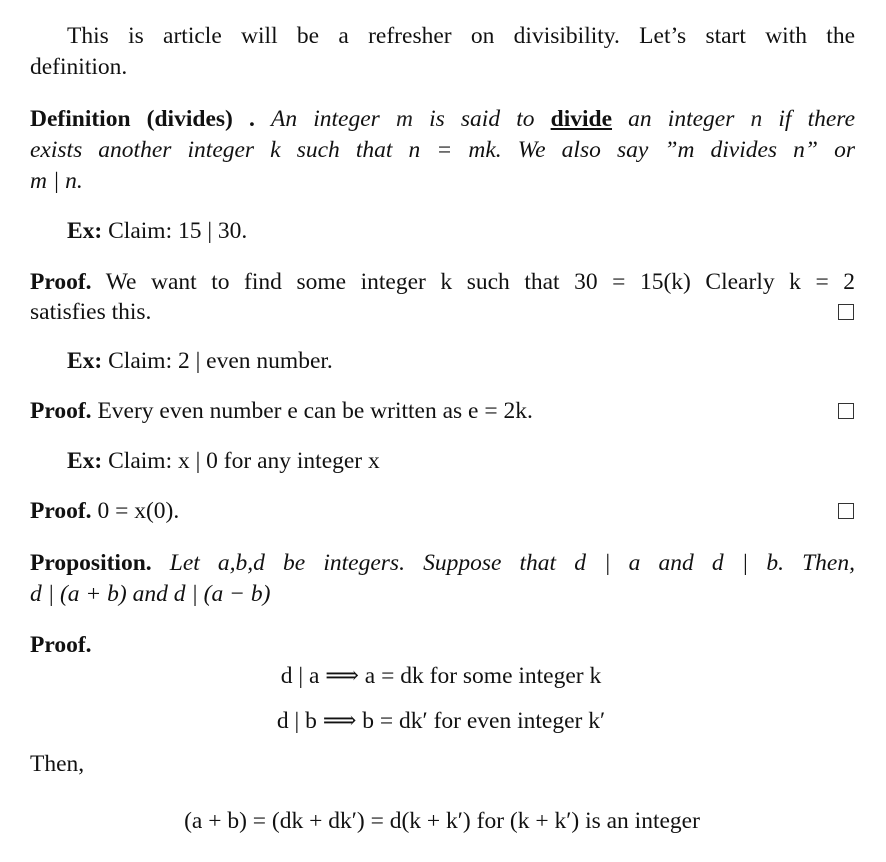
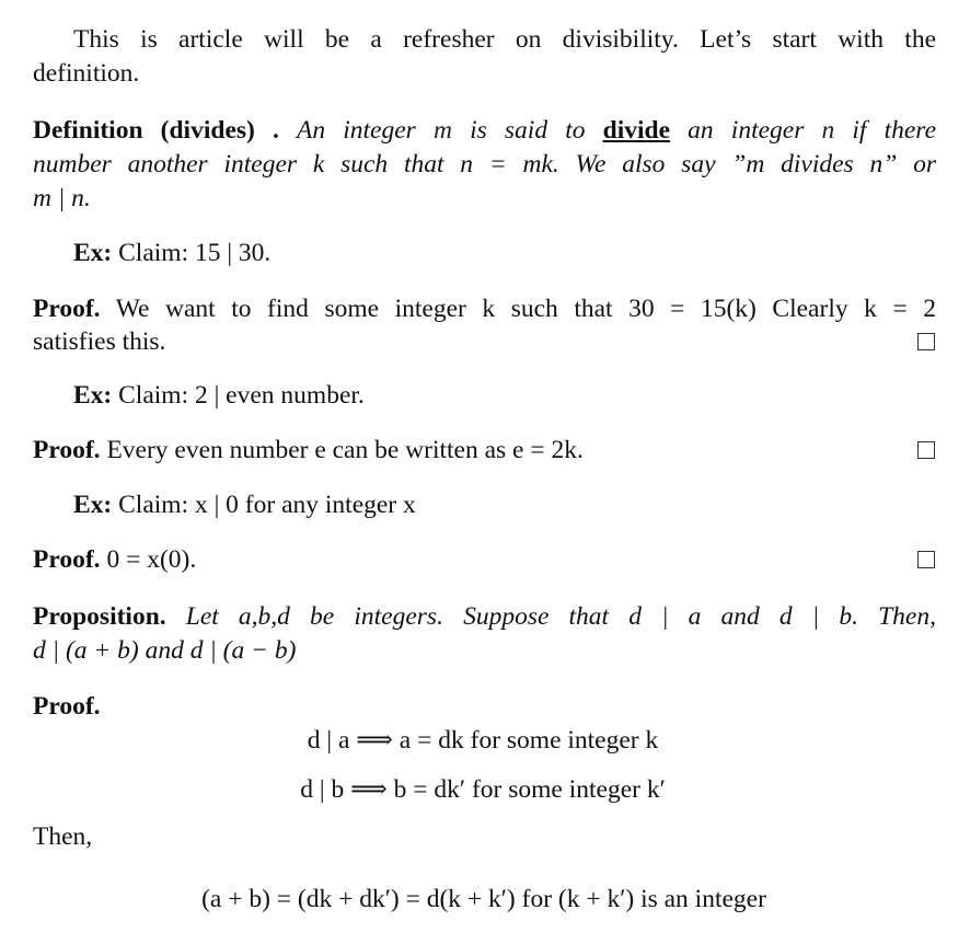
  This is article will be a refresher on divisibility. Let’s start with the
  definition.
  Definition (divides) . An integer m is said to divide an integer n if there
- exists another integer k such that n = mk. We also say ”m divides n” or
+ number another integer k such that n = mk. We also say ”m divides n” or
  m | n.
  Ex: Claim: 15 | 30.
  Proof. We want to find some integer k such that 30 = 15(k) Clearly k = 2
  satisfies this.
  Ex: Claim: 2 | even number.
  Proof. Every even number e can be written as e = 2k.
  Ex: Claim: x | 0 for any integer x
  Proof. 0 = x(0).
  Proposition. Let a,b,d be integers. Suppose that d | a and d | b. Then,
  d | (a + b) and d | (a − b)
  Proof.
  d | a ⟹ a = dk for some integer k
- d | b ⟹ b = dk′ for even integer k′
+ d | b ⟹ b = dk′ for some integer k′
  Then,
  (a + b) = (dk + dk′) = d(k + k′) for (k + k′) is an integer
